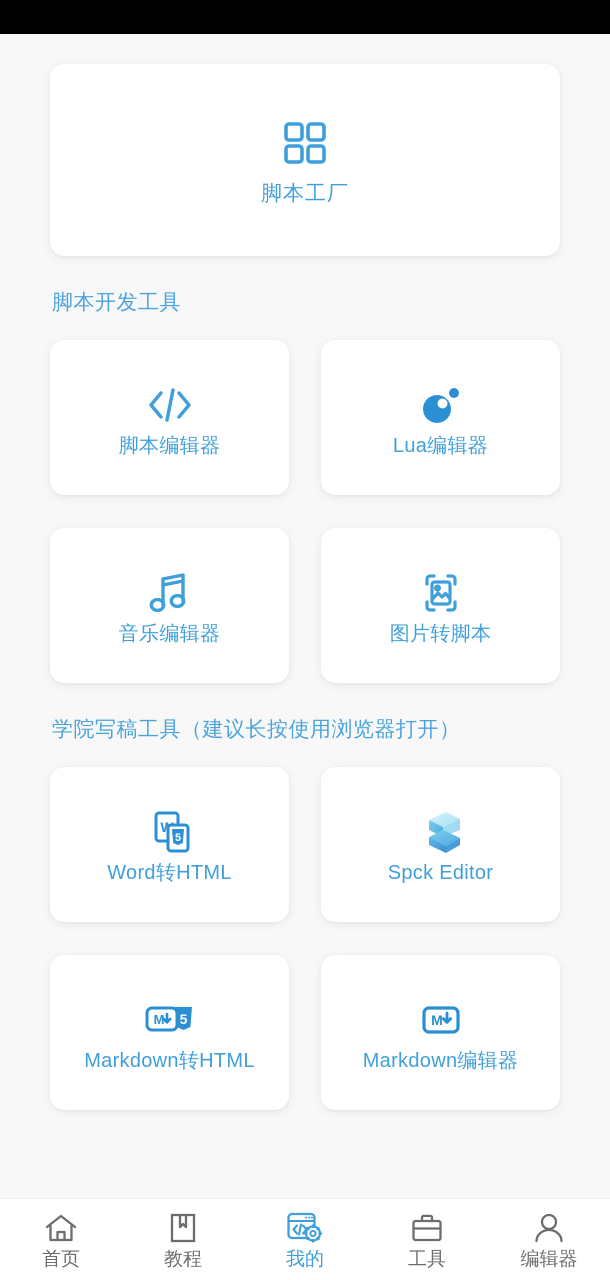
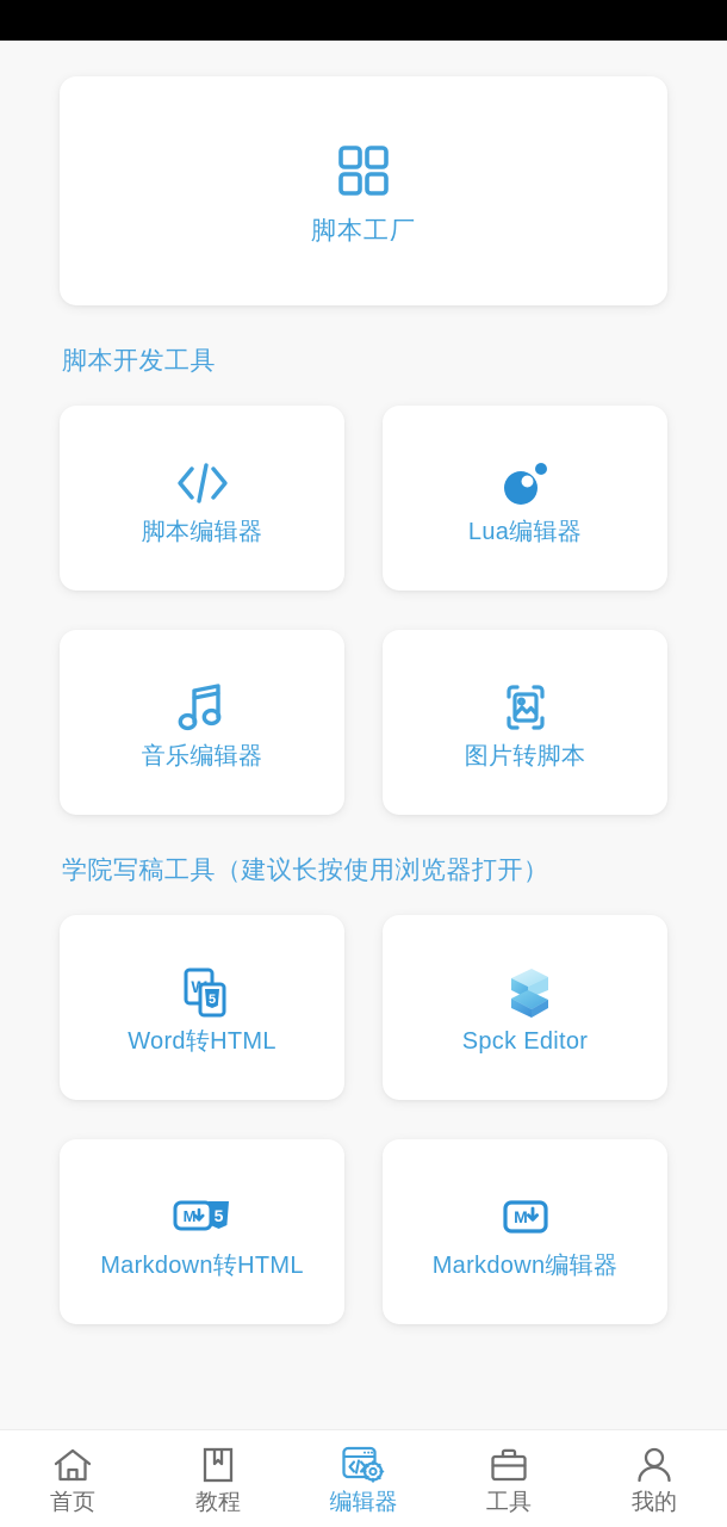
  脚本工厂
  脚本开发工具
  脚本编辑器
  Lua编辑器
  音乐编辑器
  图片转脚本
  学院写稿工具（建议长按使用浏览器打开）
  5
  Word转HTML
  Spck Editor
  M
  5
  Markdown转HTML
  M
  Markdown编辑器
  首页
  教程
- 我的
+ 编辑器
  工具
- 编辑器
+ 我的
